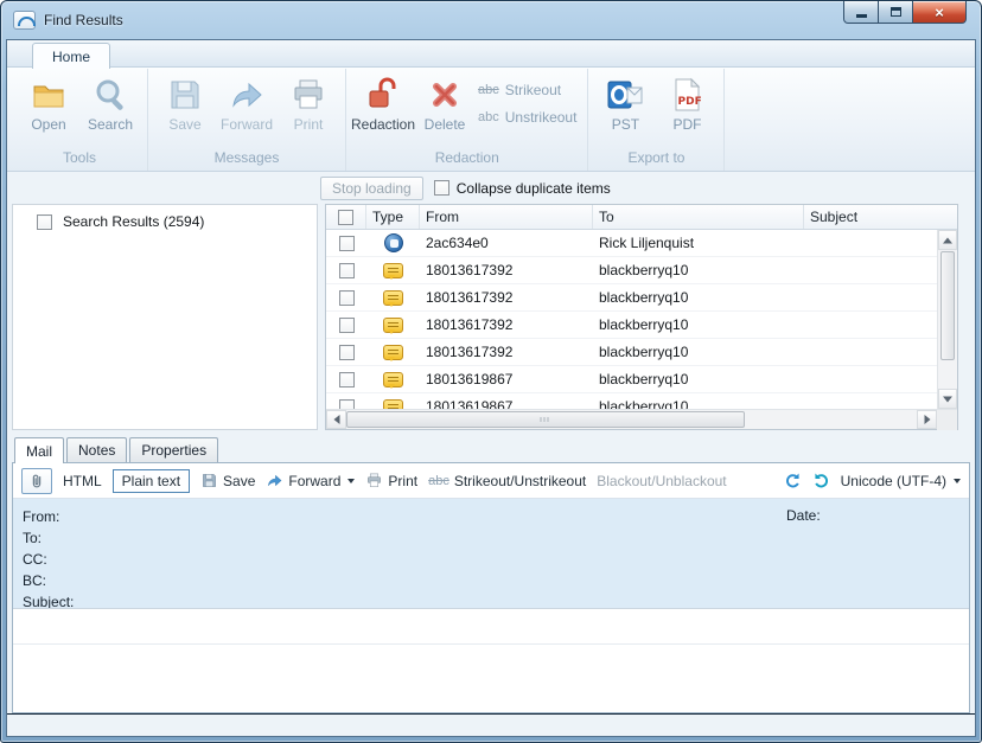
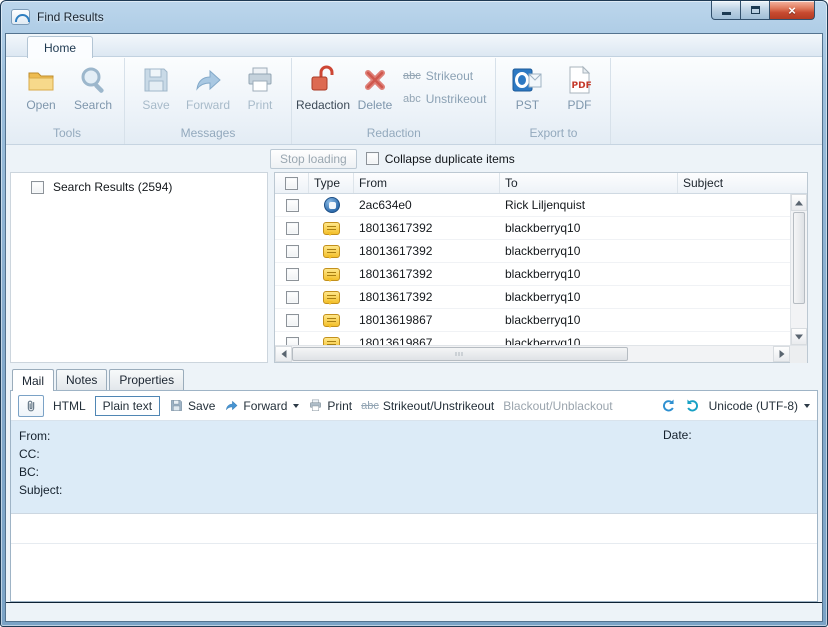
  Find Results
  ×
  Home
  Open
  Search
  Tools
  Save
  Forward
  Print
  Messages
  Redaction
  Delete
  abc
  Strikeout
  abc
  Unstrikeout
  Redaction
  PST
  PDF
  PDF
  Export to
  Stop loading
  Collapse duplicate items
  Search Results (2594)
  Type
  From
  To
  Subject
  2ac634e0
  Rick Liljenquist
  18013617392
  blackberryq10
  18013617392
  blackberryq10
  18013617392
  blackberryq10
  18013617392
  blackberryq10
  18013619867
  blackberryq10
  18013619867
  blackberryq10
  Mail
  Notes
  Properties
  HTML
  Plain text
  Save
  Forward
  Print
  abc
  Strikeout/Unstrikeout
  Blackout/Unblackout
- Unicode (UTF-4)
+ Unicode (UTF-8)
  From:
- To:
  CC:
  BC:
  Subject:
  Date:
